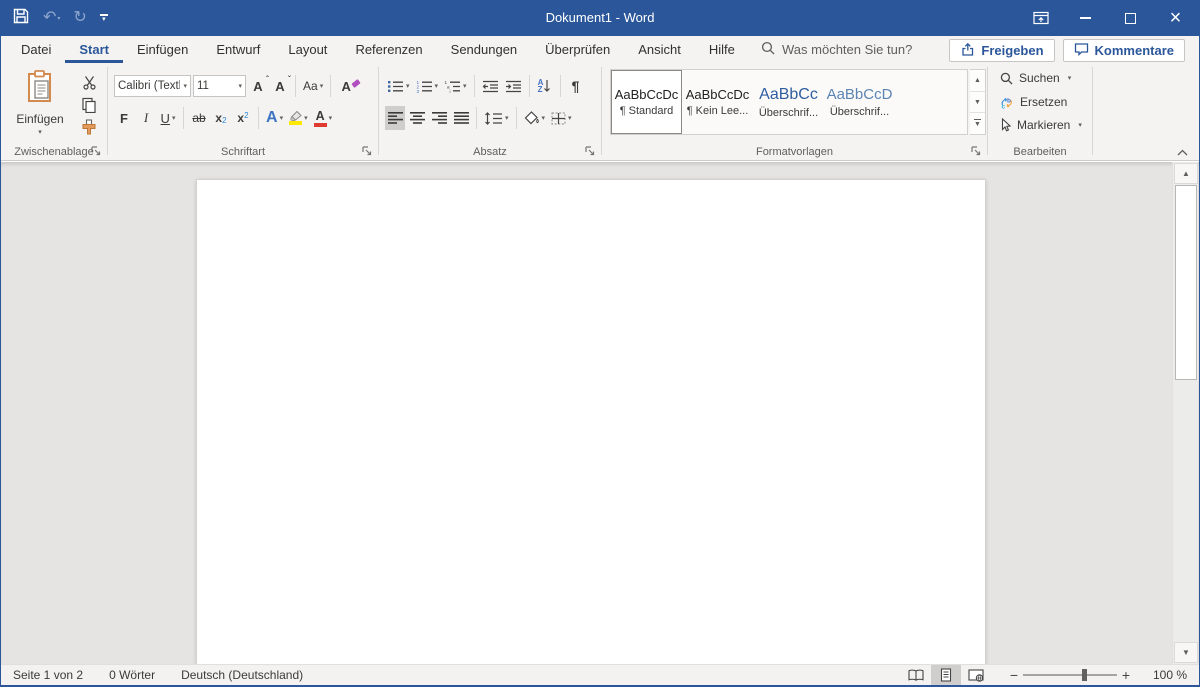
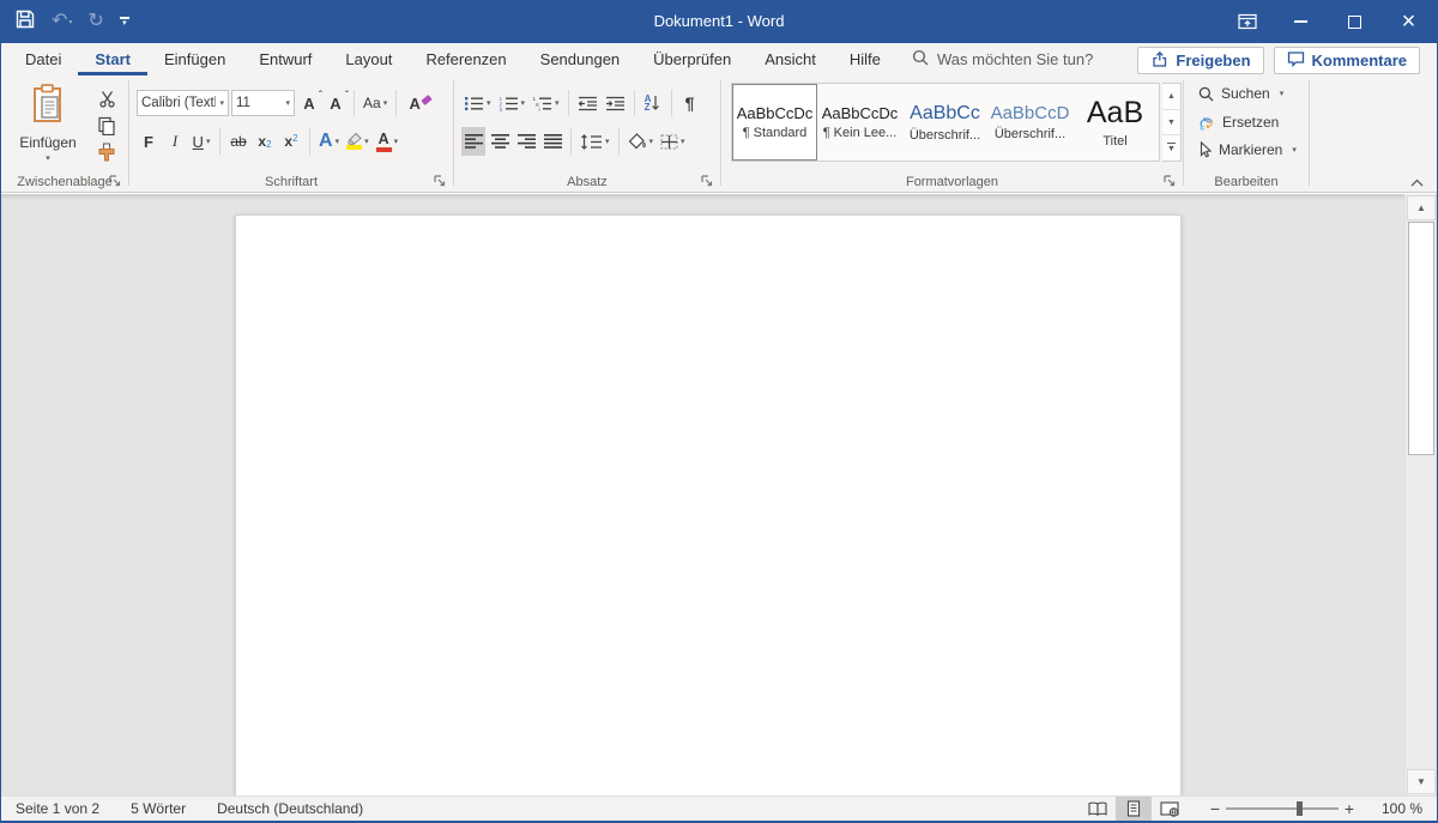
  ↶
  ↻
  Dokument1 - Word
  ×
  Datei
  Start
  Einfügen
  Entwurf
  Layout
  Referenzen
  Sendungen
  Überprüfen
  Ansicht
  Hilfe
  Was möchten Sie tun?
  Freigeben
  Kommentare
  Einfügen
  Zwischenablage
  Calibri (Text
  11
  A
  ˆ
  A
  ˇ
  Aa
  A
  F
  I
  U
  ab
  x
  2
  x
  2
  A
  A
  Schriftart
  A
  Z
  ¶
  Absatz
  AaBbCcDc
  ¶ Standard
  AaBbCcDc
  ¶ Kein Lee...
  AaBbCc
  Überschrif...
  AaBbCcD
  Überschrif...
+ AaB
+ Titel
  Formatvorlagen
  Suchen
  Ersetzen
  Markieren
  Bearbeiten
  ▲
  ▼
  Seite 1 von 2
- 0 Wörter
+ 5 Wörter
  Deutsch (Deutschland)
  −
  +
  100 %
